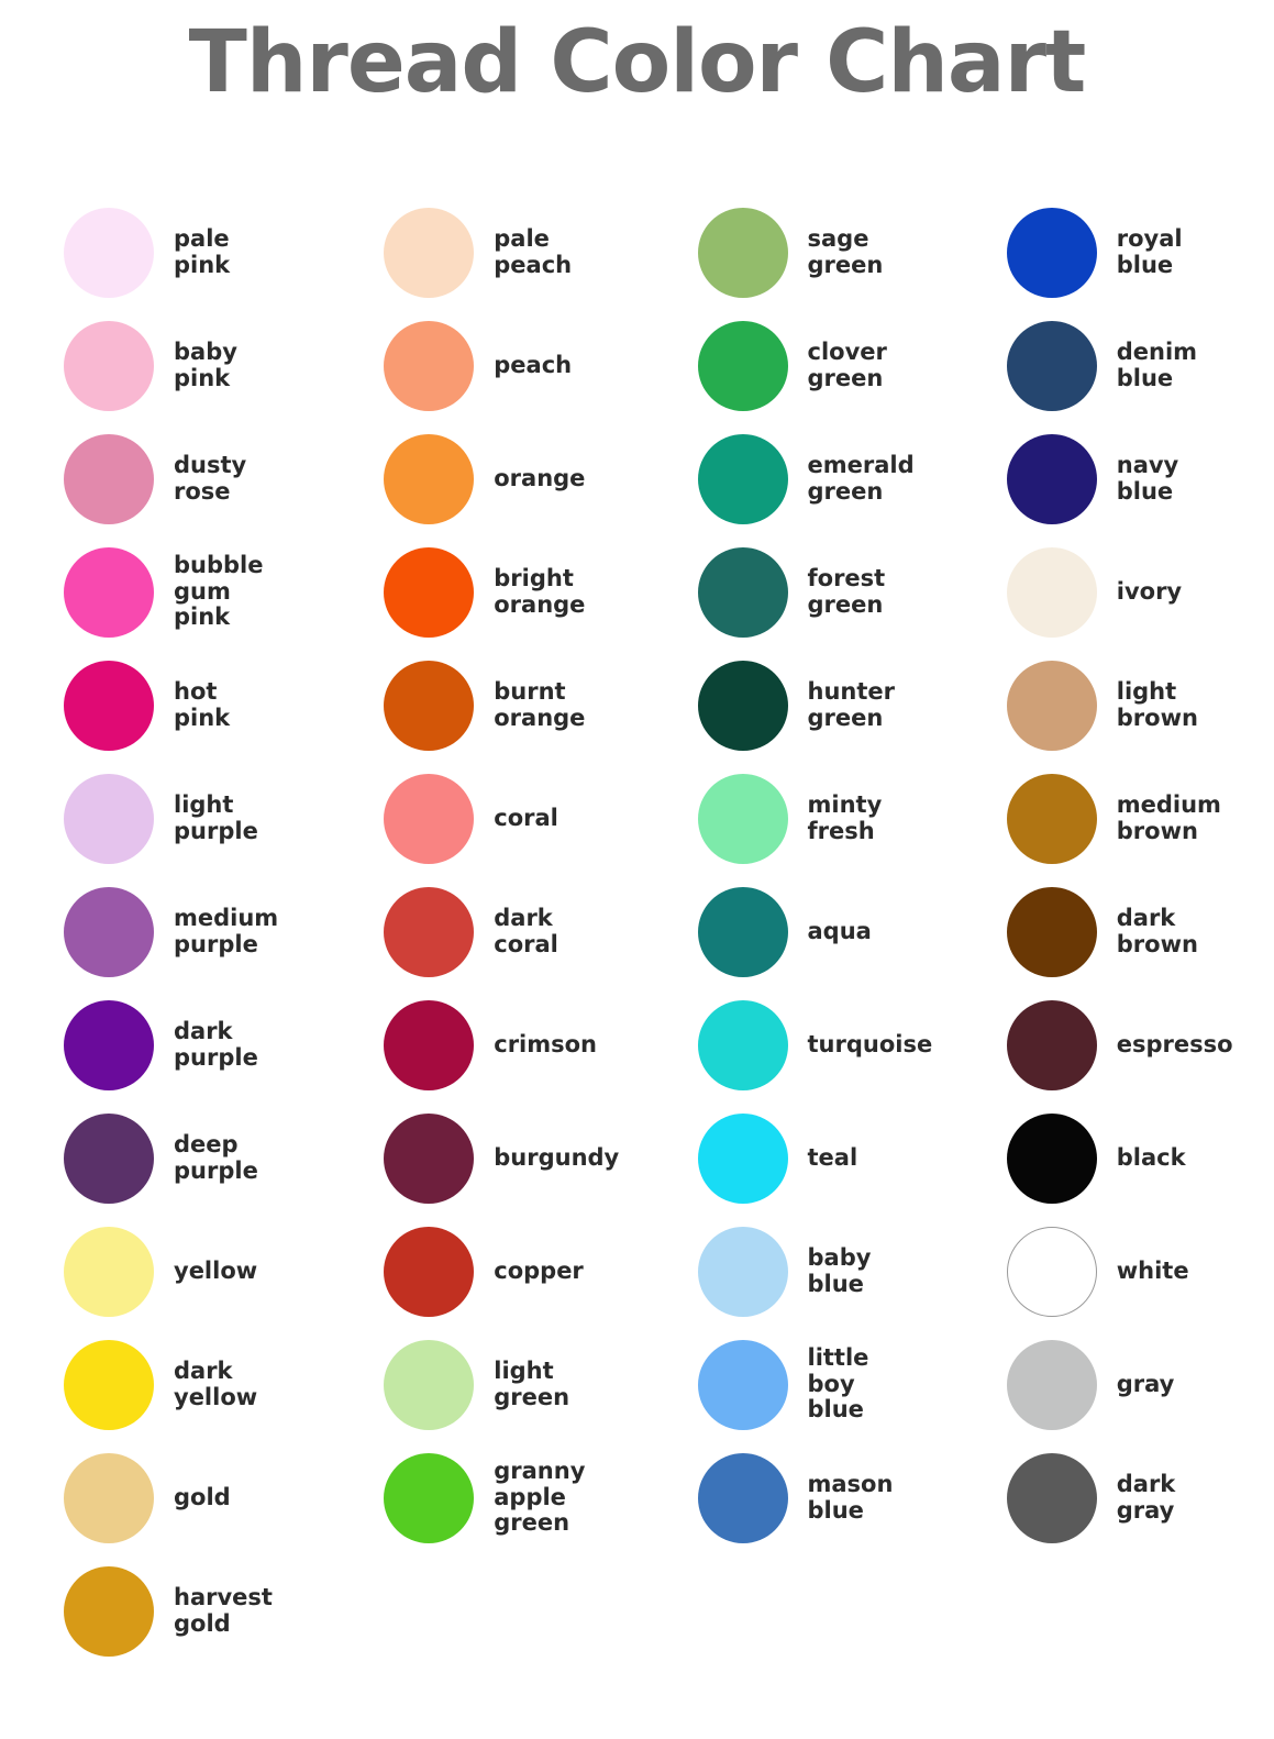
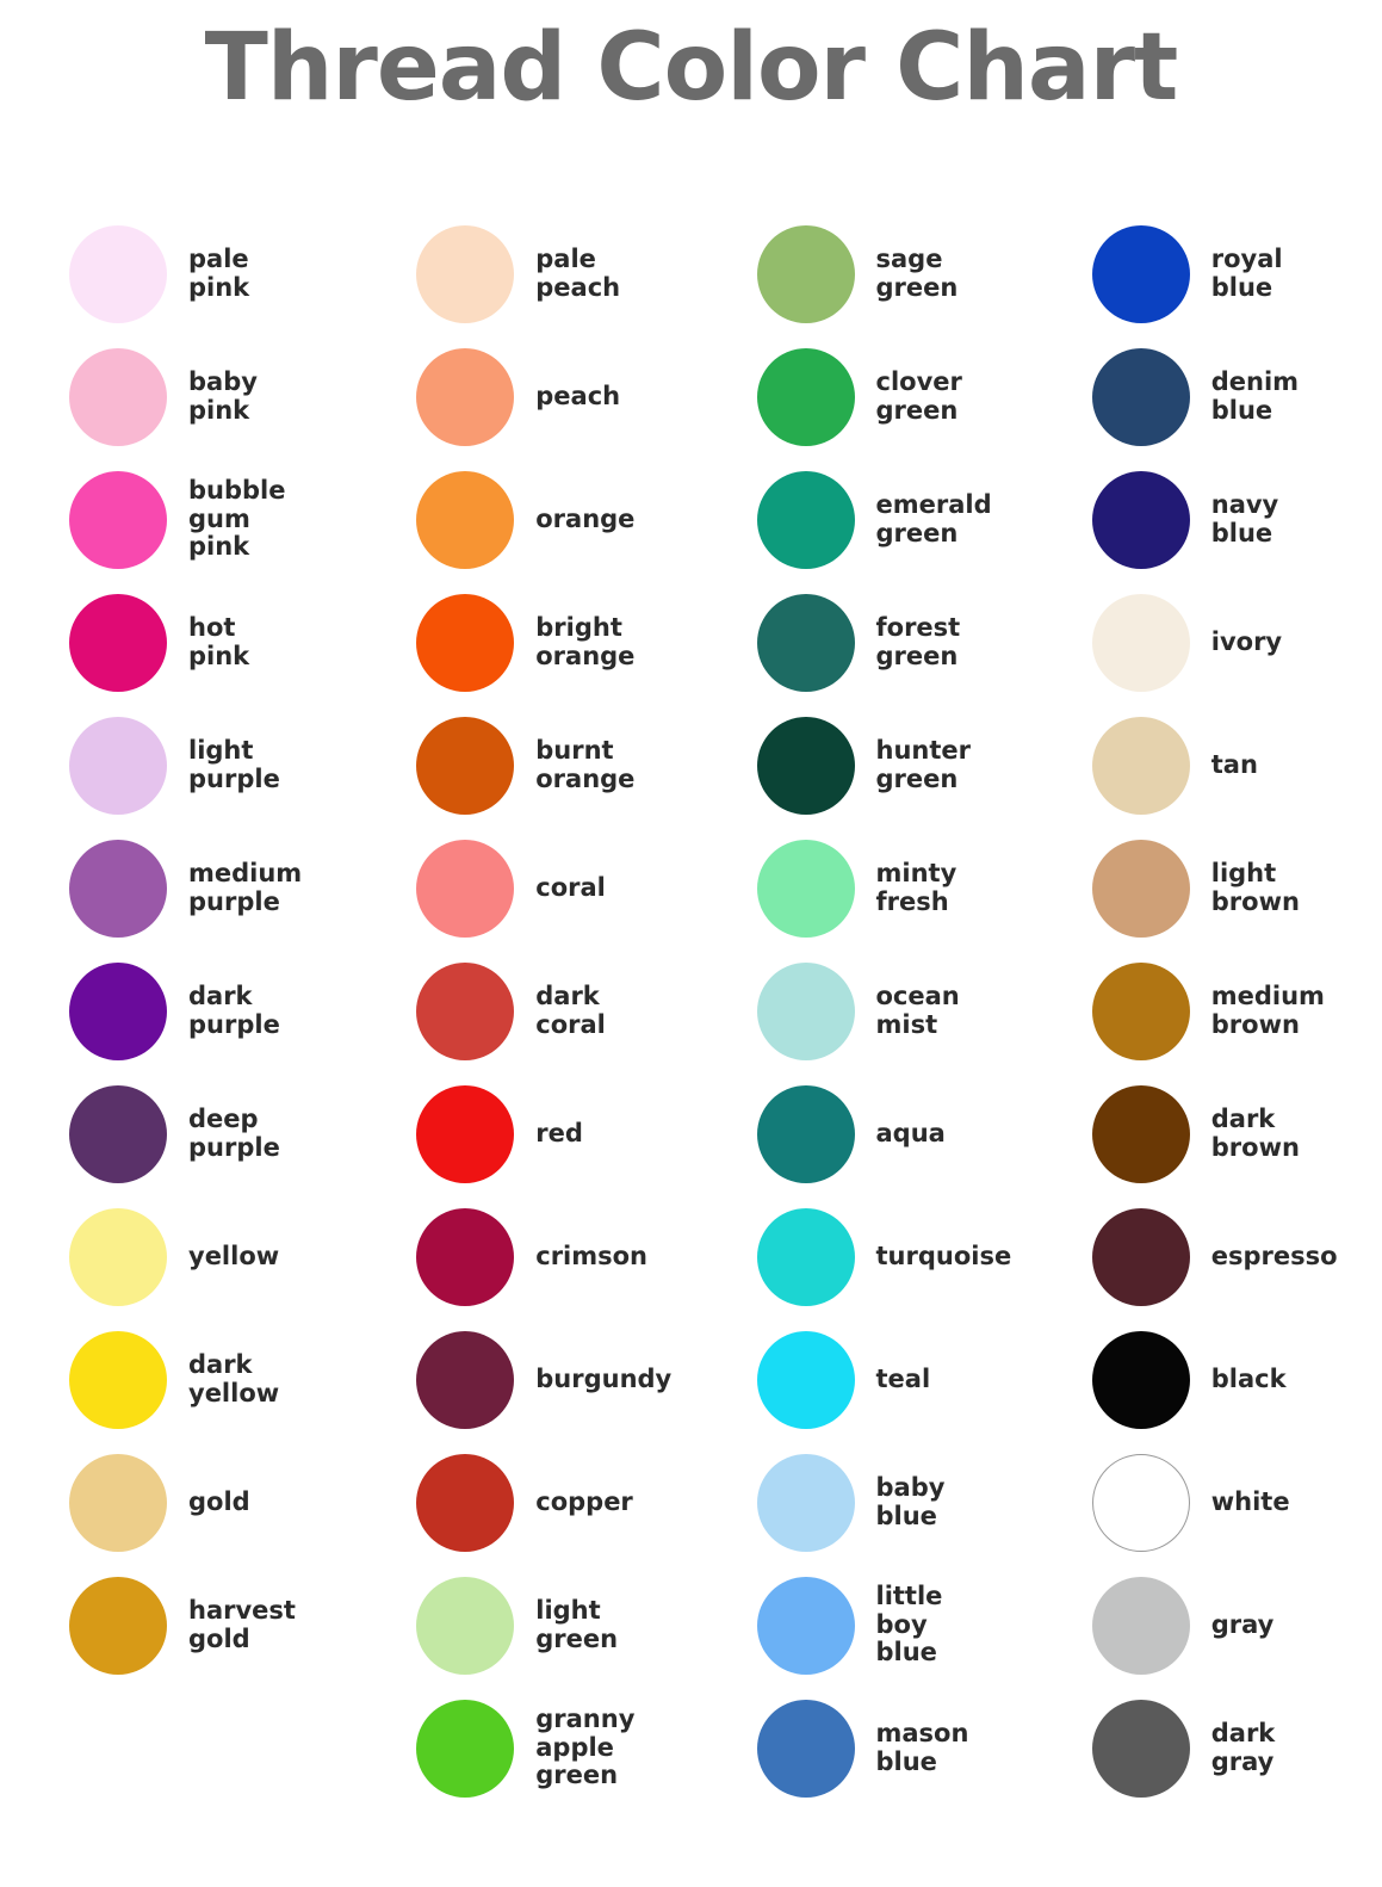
  Thread Color Chart
  pale
  pink
  baby
  pink
- dusty
- rose
  bubble
  gum
  pink
  hot
  pink
  light
  purple
  medium
  purple
  dark
  purple
  deep
  purple
  yellow
  dark
  yellow
  gold
  harvest
  gold
  pale
  peach
  peach
  orange
  bright
  orange
  burnt
  orange
  coral
  dark
  coral
+ red
  crimson
  burgundy
  copper
  light
  green
  granny
  apple
  green
  sage
  green
  clover
  green
  emerald
  green
  forest
  green
  hunter
  green
  minty
  fresh
+ ocean
+ mist
  aqua
  turquoise
  teal
  baby
  blue
  little
  boy
  blue
  mason
  blue
  royal
  blue
  denim
  blue
  navy
  blue
  ivory
+ tan
  light
  brown
  medium
  brown
  dark
  brown
  espresso
  black
  white
  gray
  dark
  gray
